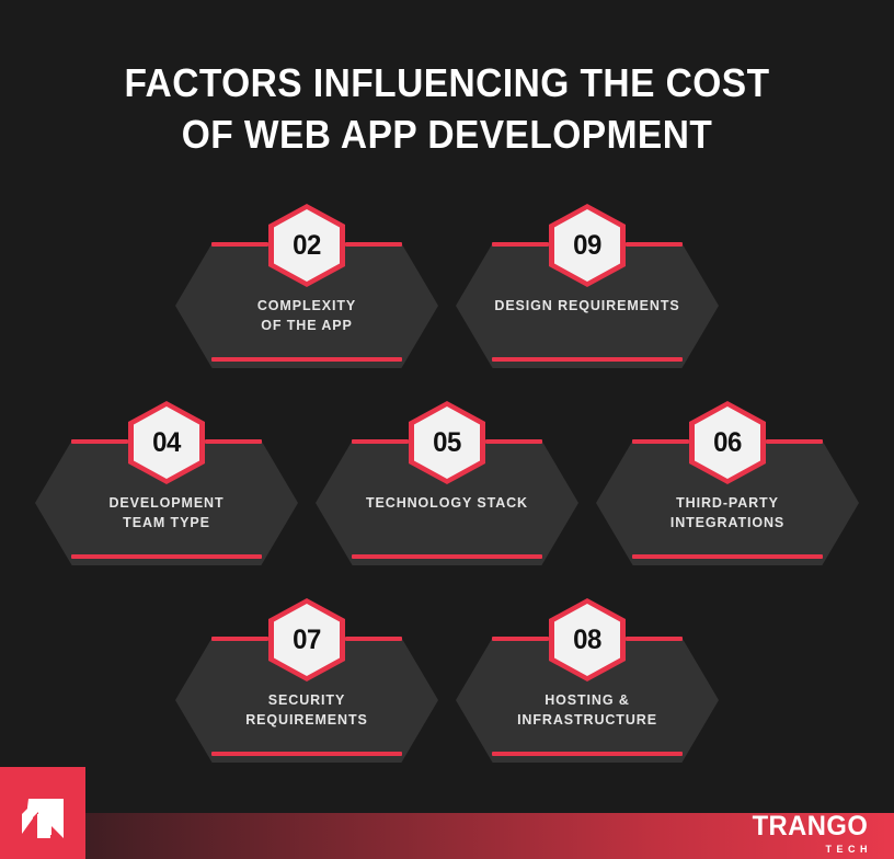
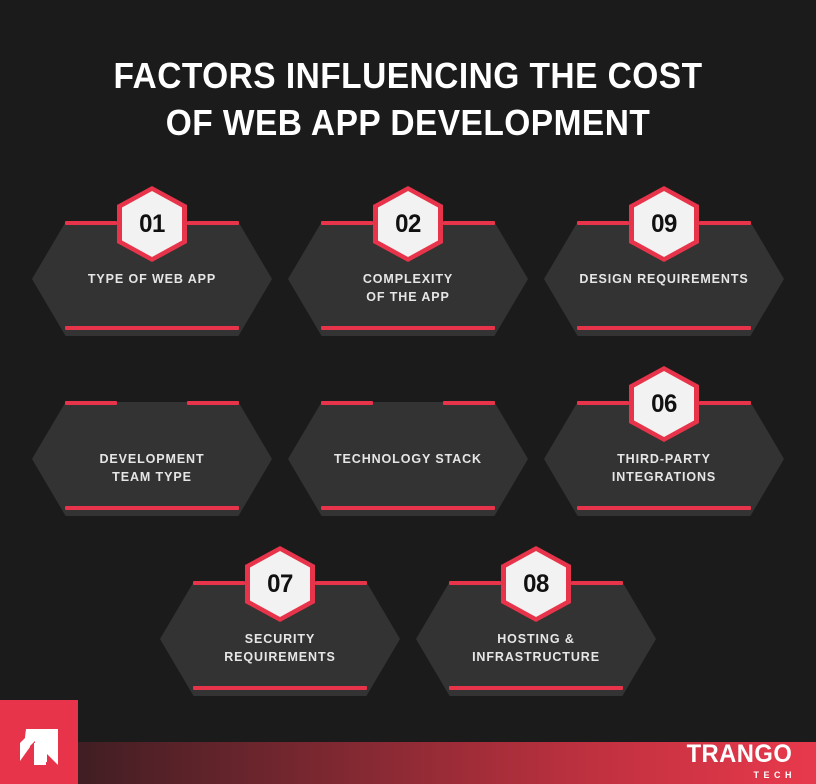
  FACTORS INFLUENCING THE COST
  OF WEB APP DEVELOPMENT
+ 01
+ TYPE OF WEB APP
  02
  COMPLEXITY
  OF THE APP
  09
  DESIGN REQUIREMENTS
- 04
  DEVELOPMENT
  TEAM TYPE
- 05
  TECHNOLOGY STACK
  06
  THIRD-PARTY
  INTEGRATIONS
  07
  SECURITY
  REQUIREMENTS
  08
  HOSTING &
  INFRASTRUCTURE
  TRANGO
  TECH
